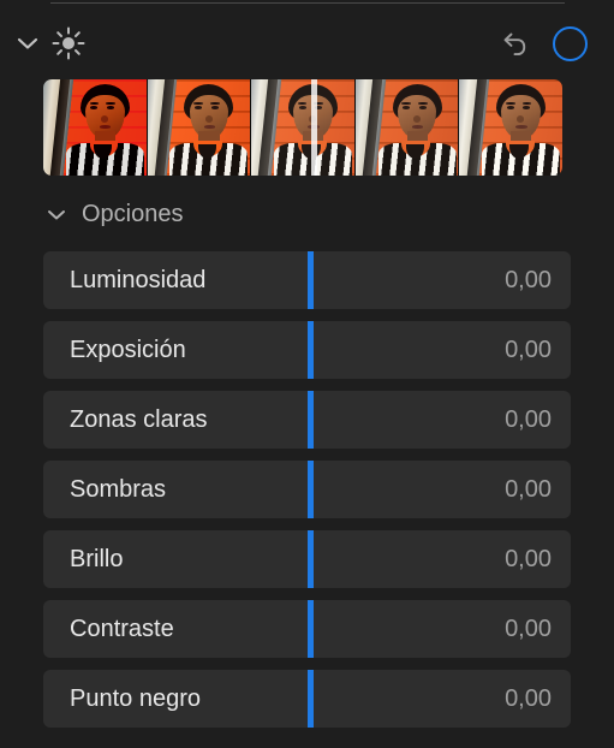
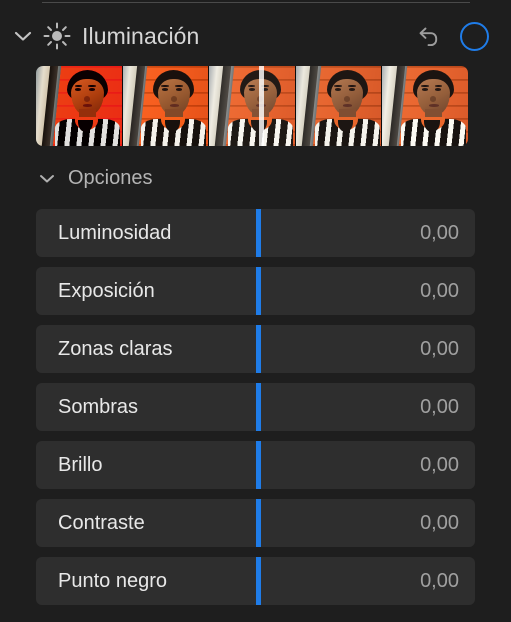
+ Iluminación
  Opciones
  Luminosidad
  0,00
  Exposición
  0,00
  Zonas claras
  0,00
  Sombras
  0,00
  Brillo
  0,00
  Contraste
  0,00
  Punto negro
  0,00
